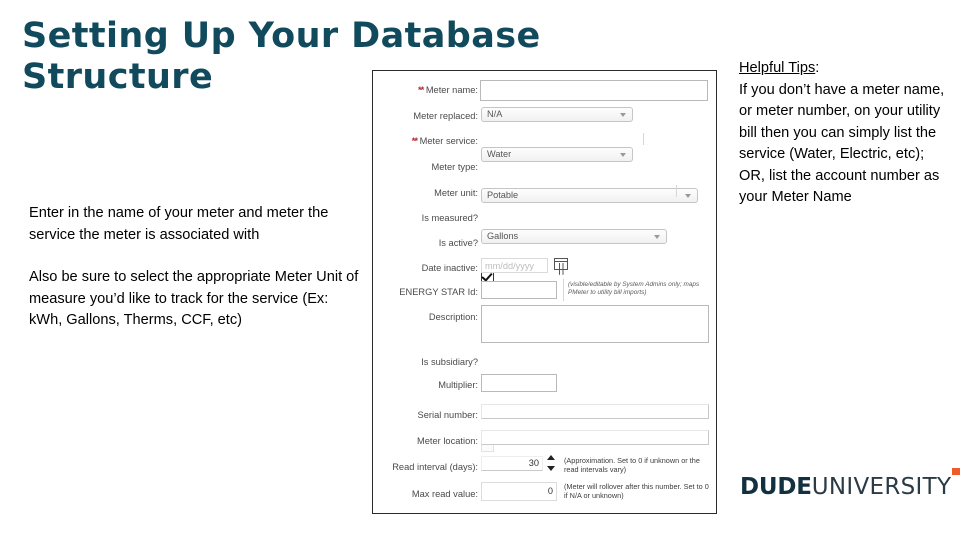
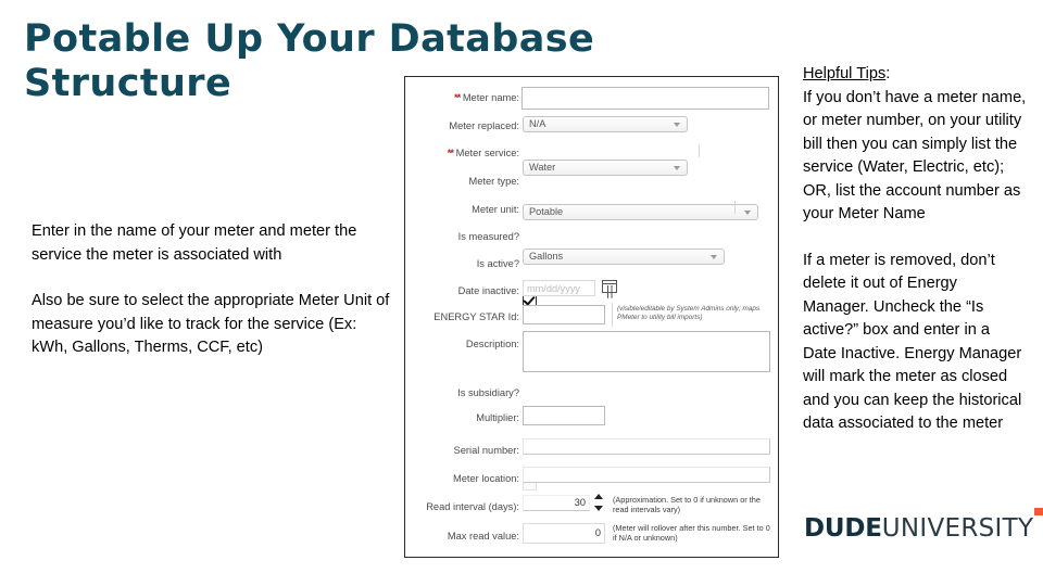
- Setting Up Your Database Structure
+ Potable Up Your Database Structure
  Enter in the name of your meter and meter the service the meter is associated with
  Also be sure to select the appropriate Meter Unit of measure you’d like to track for the service (Ex: kWh, Gallons, Therms, CCF, etc)
  Helpful Tips:
  If you don’t have a meter name, or meter number, on your utility bill then you can simply list the service (Water, Electric, etc); OR, list the account number as your Meter Name
+ If a meter is removed, don’t delete it out of Energy Manager. Uncheck the “Is active?” box and enter in a Date Inactive. Energy Manager will mark the meter as closed and you can keep the historical data associated to the meter
  DUDEUNIVERSITY
  ** Meter name:
  Meter replaced:
  N/A
  ** Meter service:
  Water
  Meter type:
  Potable
  Meter unit:
  Gallons
  Is measured?
  Is active?
  Date inactive:
  mm/dd/yyyy
  ENERGY STAR Id:
  Description:
  Is subsidiary?
  Multiplier:
  Serial number:
  Meter location:
  Read interval (days):
  30
  (Approximation. Set to 0 if unknown or the read intervals vary)
  Max read value:
  0
  (Meter will rollover after this number. Set to 0 if N/A or unknown)
